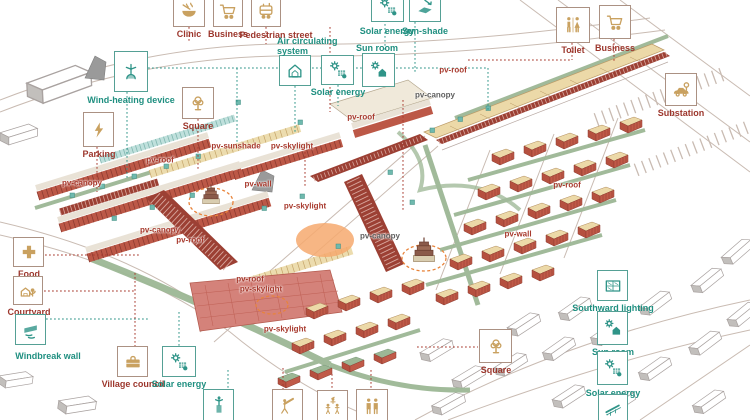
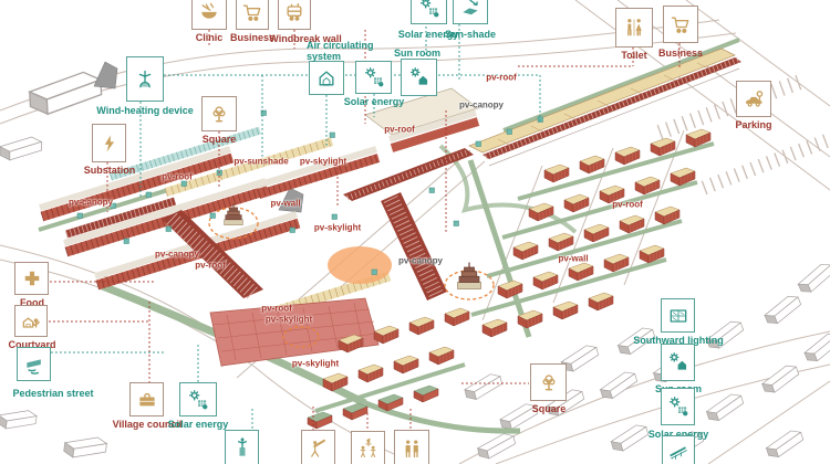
  Clinic
  Business
- Pedestrian street
+ Windbreak wall
  Solar energy
  Sun-shade
  Toilet
  Business
- Substation
+ Parking
  Wind-heating device
- Parking
+ Substation
  Square
  Air circulating
  system
  Solar energy
  Sun room
  Food
  Courtyard
- Windbreak wall
+ Pedestrian street
  Village council
  Solar energy
  Square
  Southward lighting
  Solar energy
  pv-roof
  pv-sunshade
  pv-skylight
  pv-wall
  pv-skylight
  pv-canopy
  pv-canopy
  pv-roof
  pv-roof
  pv-canopy
  pv-roof
  pv-canopy
  pv-roof
  pv-skylight
  pv-skylight
  pv-roof
  pv-wall
